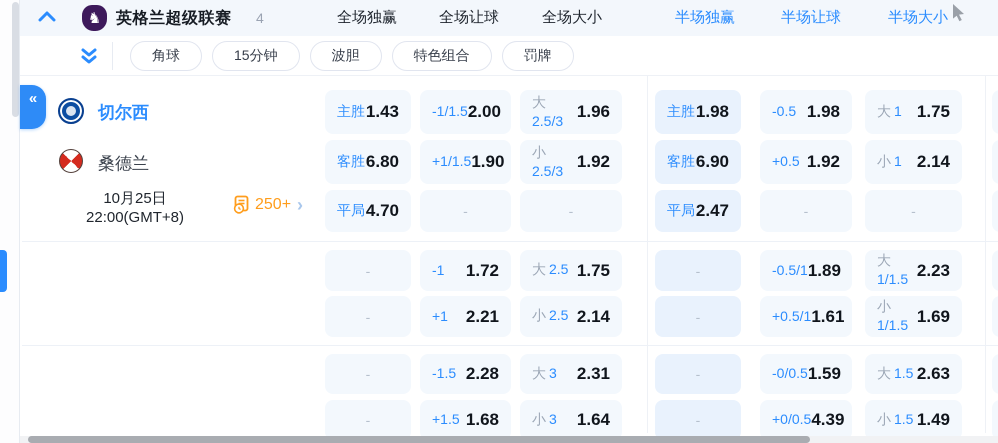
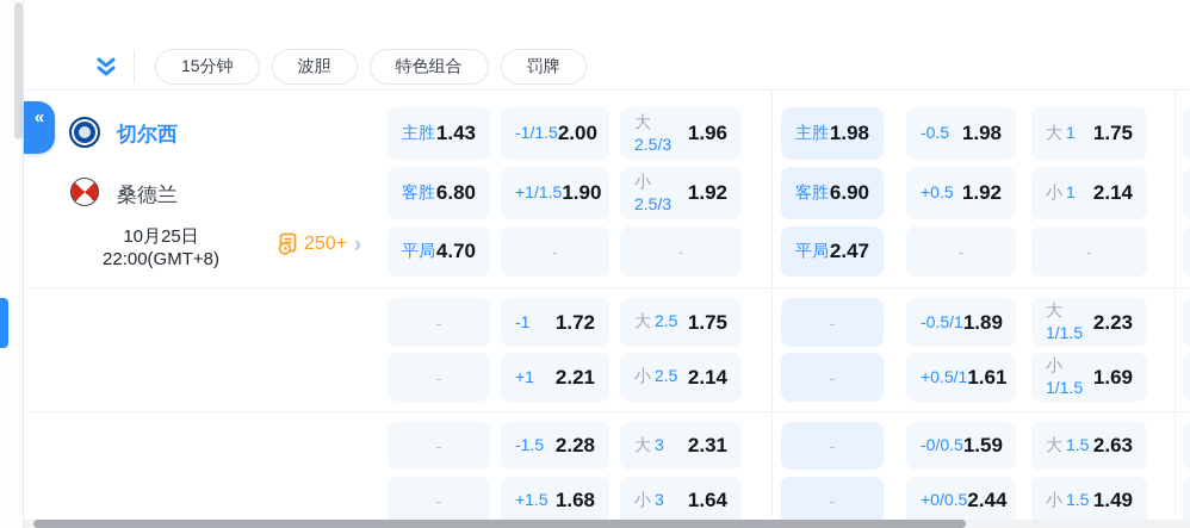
- ♞
- 英格兰超级联赛
- 4
- 全场独赢
- 全场让球
- 全场大小
- 半场独赢
- 半场让球
- 半场大小
- 角球
  15分钟
  波胆
  特色组合
  罚牌
  «
  切尔西
  桑德兰
  10月25日
  22:00(GMT+8)
  250+
  ›
  主胜
  1.43
  -1/1.5
  2.00
  大2.5/3
  1.96
  主胜
  1.98
  -0.5
  1.98
  大 1
  1.75
  客胜
  6.80
  +1/1.5
  1.90
  小2.5/3
  1.92
  客胜
  6.90
  +0.5
  1.92
  小 1
  2.14
  平局
  4.70
  -
  -
  平局
  2.47
  -
  -
  -
  -1
  1.72
  大 2.5
  1.75
  -
  -0.5/1
  1.89
  大1/1.5
  2.23
  -
  +1
  2.21
  小 2.5
  2.14
  -
  +0.5/1
  1.61
  小1/1.5
  1.69
  -
  -1.5
  2.28
  大 3
  2.31
  -
  -0/0.5
  1.59
  大 1.5
  2.63
  -
  +1.5
  1.68
  小 3
  1.64
  -
  +0/0.5
- 4.39
+ 2.44
  小 1.5
  1.49
